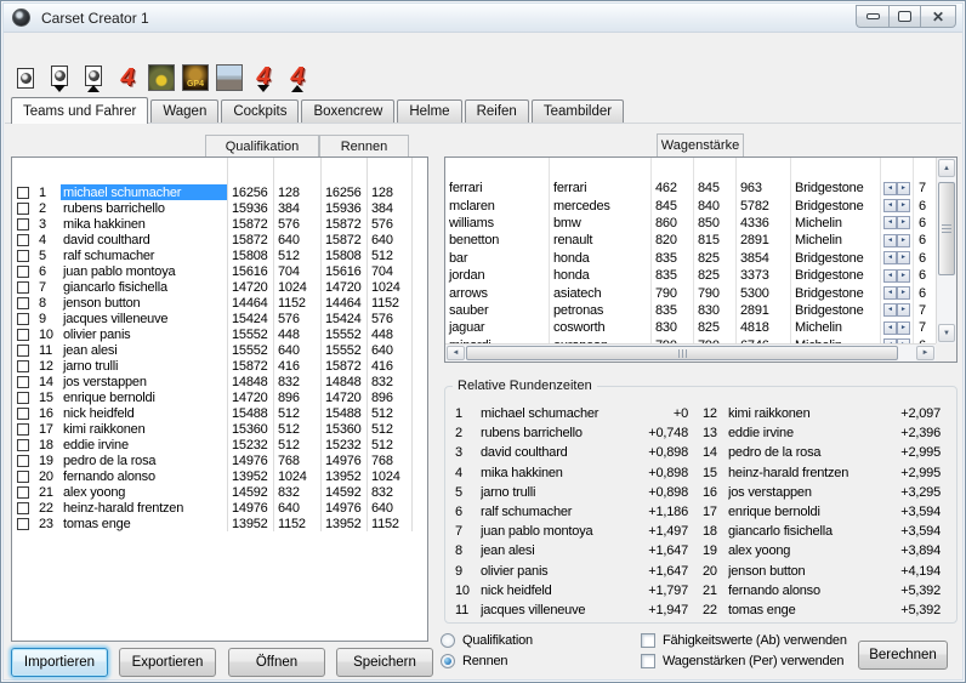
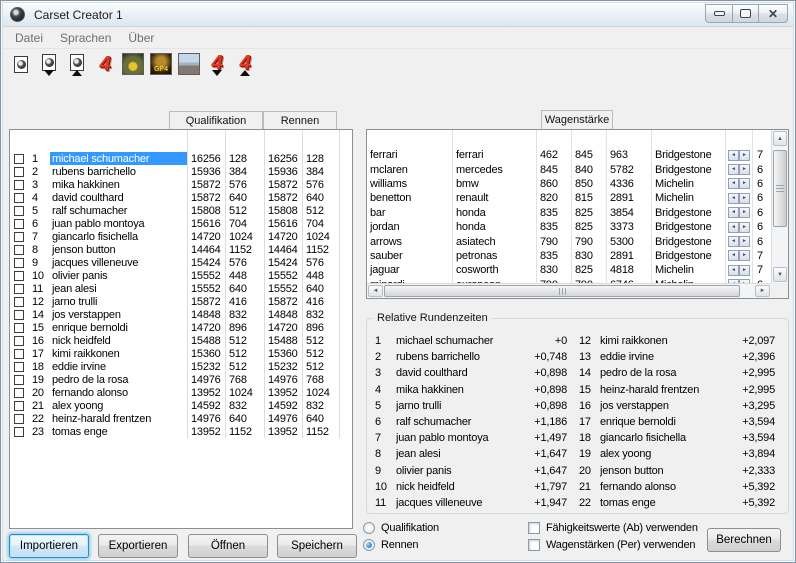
  Carset Creator 1
  ✕
+ Datei
+ Sprachen
+ Über
  4
  4
  4
- Teams und Fahrer
- Wagen
- Cockpits
- Boxencrew
- Helme
- Reifen
- Teambilder
  Qualifikation
  Rennen
  Wagenstärke
  1
  michael schumacher
  16256
  128
  16256
  128
  2
  rubens barrichello
  15936
  384
  15936
  384
  3
  mika hakkinen
  15872
  576
  15872
  576
  4
  david coulthard
  15872
  640
  15872
  640
  5
  ralf schumacher
  15808
  512
  15808
  512
  6
  juan pablo montoya
  15616
  704
  15616
  704
  7
  giancarlo fisichella
  14720
  1024
  14720
  1024
  8
  jenson button
  14464
  1152
  14464
  1152
  9
  jacques villeneuve
  15424
  576
  15424
  576
  10
  olivier panis
  15552
  448
  15552
  448
  11
  jean alesi
  15552
  640
  15552
  640
  12
  jarno trulli
  15872
  416
  15872
  416
  14
  jos verstappen
  14848
  832
  14848
  832
  15
  enrique bernoldi
  14720
  896
  14720
  896
  16
  nick heidfeld
  15488
  512
  15488
  512
  17
  kimi raikkonen
  15360
  512
  15360
  512
  18
  eddie irvine
  15232
  512
  15232
  512
  19
  pedro de la rosa
  14976
  768
  14976
  768
  20
  fernando alonso
  13952
  1024
  13952
  1024
  21
  alex yoong
  14592
  832
  14592
  832
  22
  heinz-harald frentzen
  14976
  640
  14976
  640
  23
  tomas enge
  13952
  1152
  13952
  1152
  ferrari
  ferrari
  462
  845
  963
  Bridgestone
  7
  mclaren
  mercedes
  845
  840
  5782
  Bridgestone
  6
  williams
  bmw
  860
  850
  4336
  Michelin
  6
  benetton
  renault
  820
  815
  2891
  Michelin
  6
  bar
  honda
  835
  825
  3854
  Bridgestone
  6
  jordan
  honda
  835
  825
  3373
  Bridgestone
  6
  arrows
  asiatech
  790
  790
  5300
  Bridgestone
  6
  sauber
  petronas
  835
  830
  2891
  Bridgestone
  7
  jaguar
  cosworth
  830
  825
  4818
  Michelin
  7
  Relative Rundenzeiten
  1
  michael schumacher
  +0
  2
  rubens barrichello
  +0,748
  3
  david coulthard
  +0,898
  4
  mika hakkinen
  +0,898
  5
  jarno trulli
  +0,898
  6
  ralf schumacher
  +1,186
  7
  juan pablo montoya
  +1,497
  8
  jean alesi
  +1,647
  9
  olivier panis
  +1,647
  10
  nick heidfeld
  +1,797
  11
  jacques villeneuve
  +1,947
  12
  kimi raikkonen
  +2,097
  13
  eddie irvine
  +2,396
  14
  pedro de la rosa
  +2,995
  15
  heinz-harald frentzen
  +2,995
  16
  jos verstappen
  +3,295
  17
  enrique bernoldi
  +3,594
  18
  giancarlo fisichella
  +3,594
  19
  alex yoong
  +3,894
  20
  jenson button
- +4,194
+ +2,333
  21
  fernando alonso
  +5,392
  22
  tomas enge
  +5,392
  Qualifikation
  Rennen
  Fähigkeitswerte (Ab) verwenden
  Wagenstärken (Per) verwenden
  Berechnen
  Importieren
  Exportieren
  Öffnen
  Speichern
